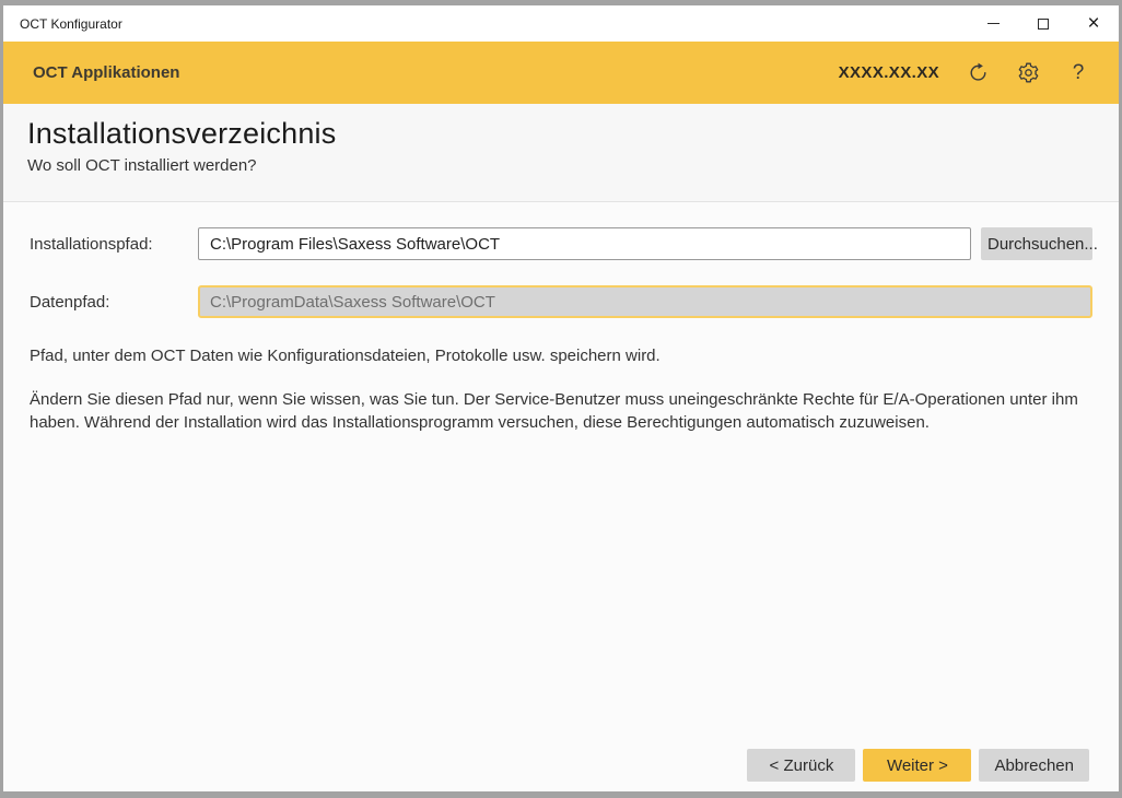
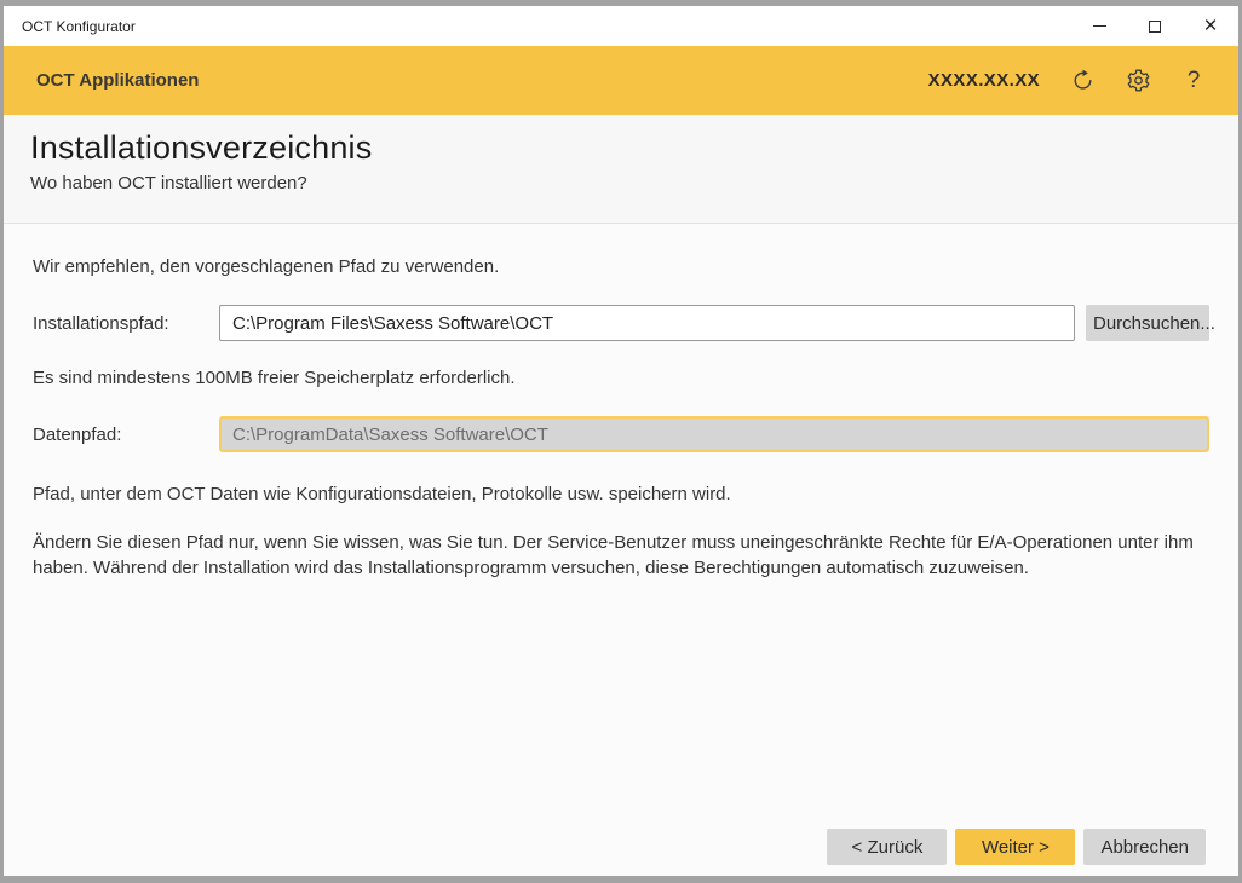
  OCT Konfigurator
  ×
  OCT Applikationen
  XXXX.XX.XX
  ?
  Installationsverzeichnis
- Wo soll OCT installiert werden?
+ Wo haben OCT installiert werden?
+ Wir empfehlen, den vorgeschlagenen Pfad zu verwenden.
  Installationspfad:
  C:\Program Files\Saxess Software\OCT
  Durchsuchen...
+ Es sind mindestens 100MB freier Speicherplatz erforderlich.
  Datenpfad:
  C:\ProgramData\Saxess Software\OCT
  Pfad, unter dem OCT Daten wie Konfigurationsdateien, Protokolle usw. speichern wird.
  Ändern Sie diesen Pfad nur, wenn Sie wissen, was Sie tun. Der Service-Benutzer muss uneingeschränkte Rechte für E/A-Operationen unter ihm haben. Während der Installation wird das Installationsprogramm versuchen, diese Berechtigungen automatisch zuzuweisen.
  < Zurück
  Weiter >
  Abbrechen
